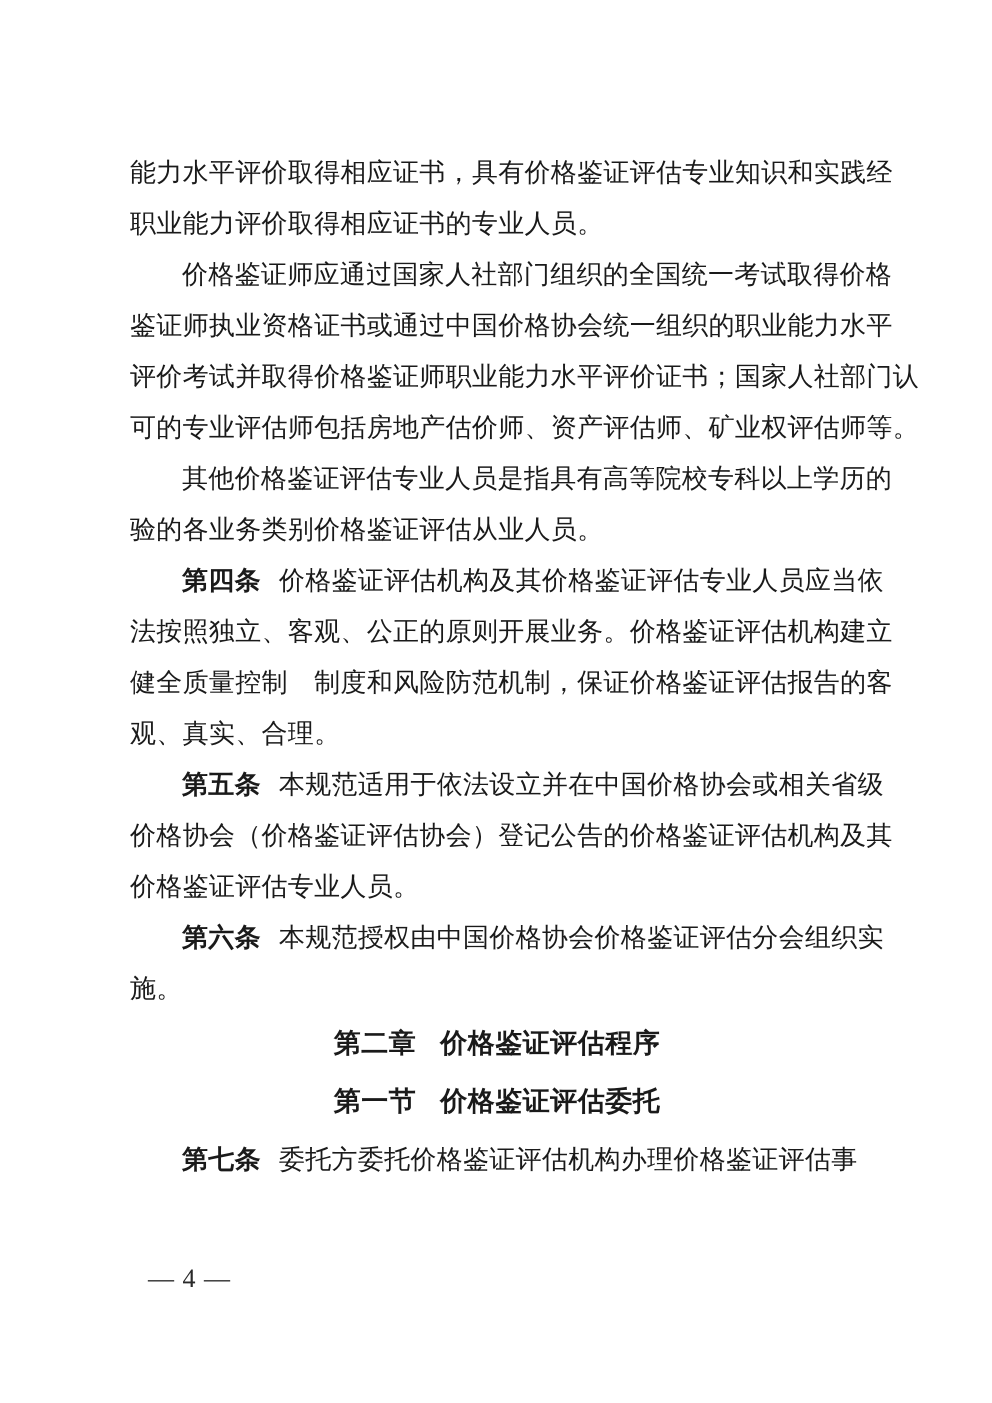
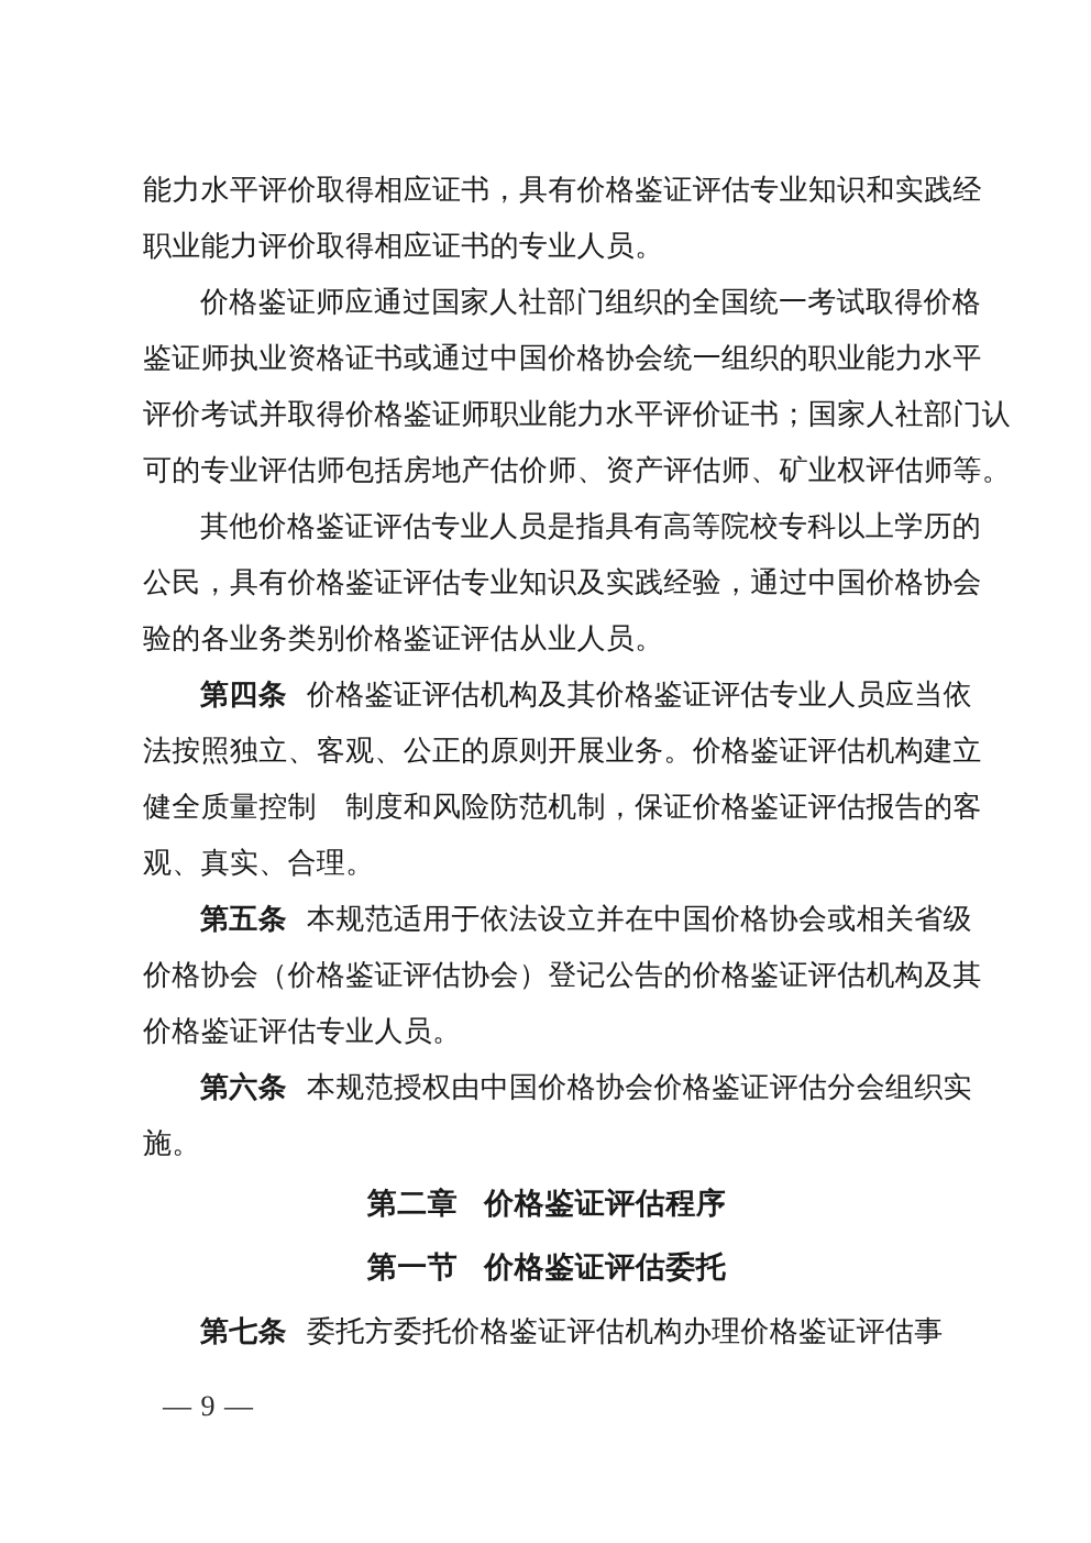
  能力水平评价取得相应证书，具有价格鉴证评估专业知识和实践经
  职业能力评价取得相应证书的专业人员。
  价格鉴证师应通过国家人社部门组织的全国统一考试取得价格
  鉴证师执业资格证书或通过中国价格协会统一组织的职业能力水平
  评价考试并取得价格鉴证师职业能力水平评价证书；国家人社部门认
  可的专业评估师包括房地产估价师、资产评估师、矿业权评估师等。
  其他价格鉴证评估专业人员是指具有高等院校专科以上学历的
+ 公民，具有价格鉴证评估专业知识及实践经验，通过中国价格协会
  验的各业务类别价格鉴证评估从业人员。
  第四条 价格鉴证评估机构及其价格鉴证评估专业人员应当依
  法按照独立、客观、公正的原则开展业务。价格鉴证评估机构建立
  健全质量控制 制度和风险防范机制，保证价格鉴证评估报告的客
  观、真实、合理。
  第五条 本规范适用于依法设立并在中国价格协会或相关省级
  价格协会（价格鉴证评估协会）登记公告的价格鉴证评估机构及其
  价格鉴证评估专业人员。
  第六条 本规范授权由中国价格协会价格鉴证评估分会组织实
  施。
  第二章 价格鉴证评估程序
  第一节 价格鉴证评估委托
  第七条 委托方委托价格鉴证评估机构办理价格鉴证评估事
- — 4 —
+ — 9 —
